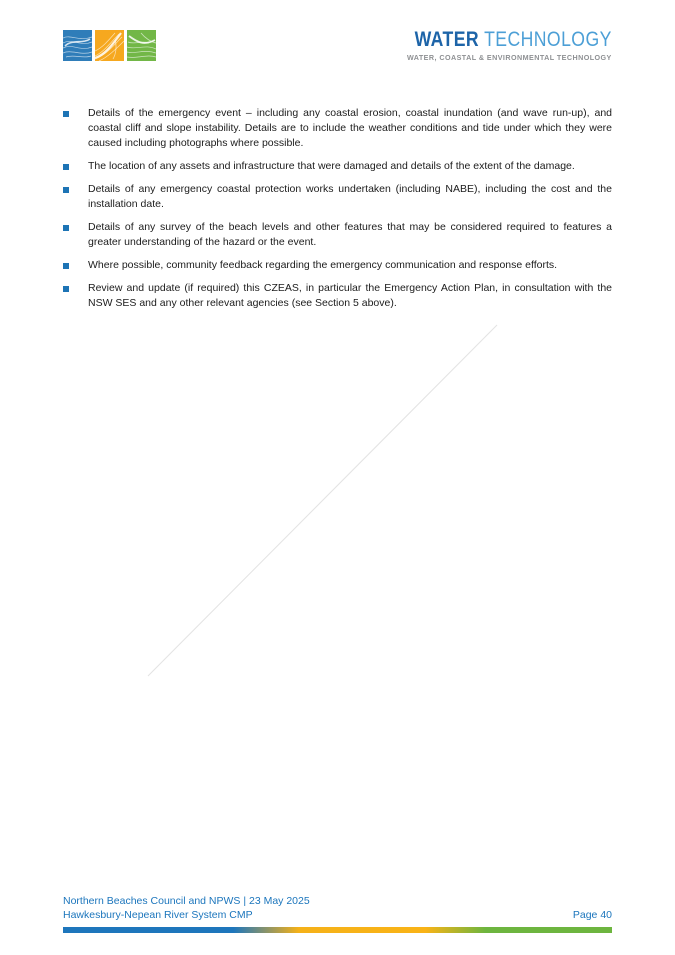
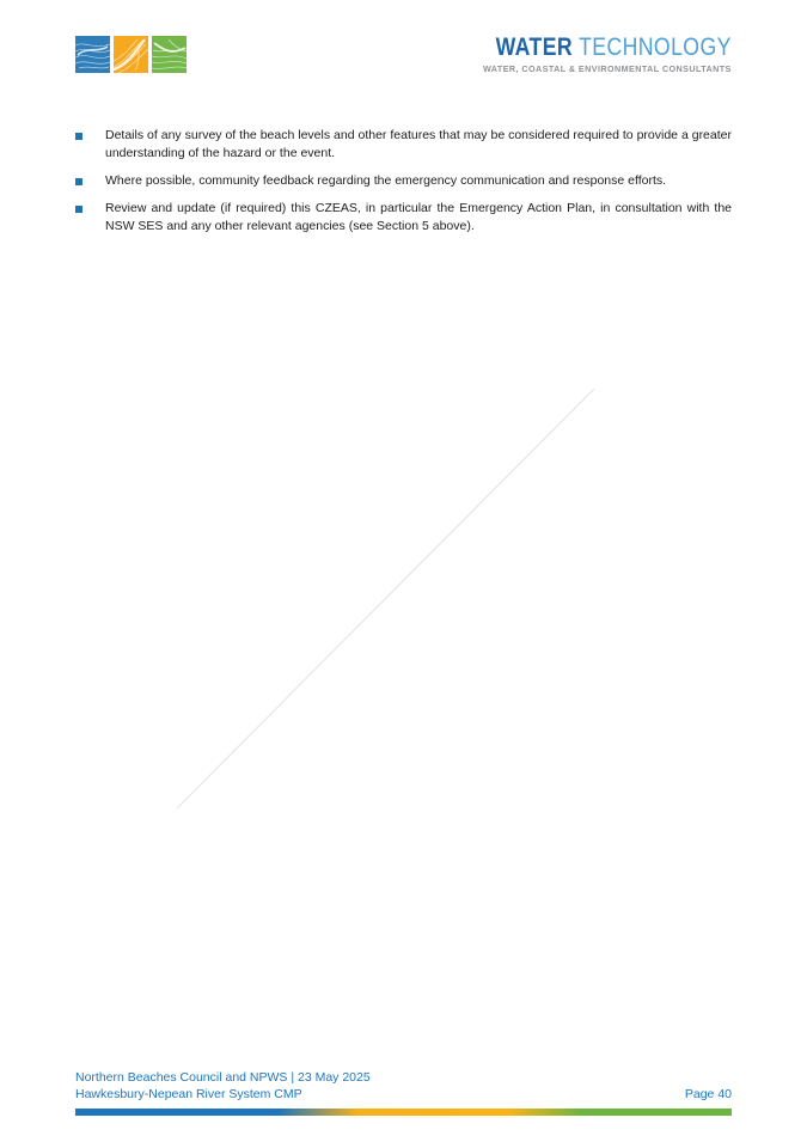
  WATER TECHNOLOGY
- WATER, COASTAL & ENVIRONMENTAL TECHNOLOGY
+ WATER, COASTAL & ENVIRONMENTAL CONSULTANTS
- Details of the emergency event – including any coastal erosion, coastal inundation (and wave run-up), and coastal cliff and slope instability. Details are to include the weather conditions and tide under which they were caused including photographs where possible.
- The location of any assets and infrastructure that were damaged and details of the extent of the damage.
- Details of any emergency coastal protection works undertaken (including NABE), including the cost and the installation date.
- Details of any survey of the beach levels and other features that may be considered required to features a greater understanding of the hazard or the event.
+ Details of any survey of the beach levels and other features that may be considered required to provide a greater understanding of the hazard or the event.
  Where possible, community feedback regarding the emergency communication and response efforts.
  Review and update (if required) this CZEAS, in particular the Emergency Action Plan, in consultation with the NSW SES and any other relevant agencies (see Section 5 above).
  Northern Beaches Council and NPWS | 23 May 2025
  Hawkesbury-Nepean River System CMP
  Page 40
